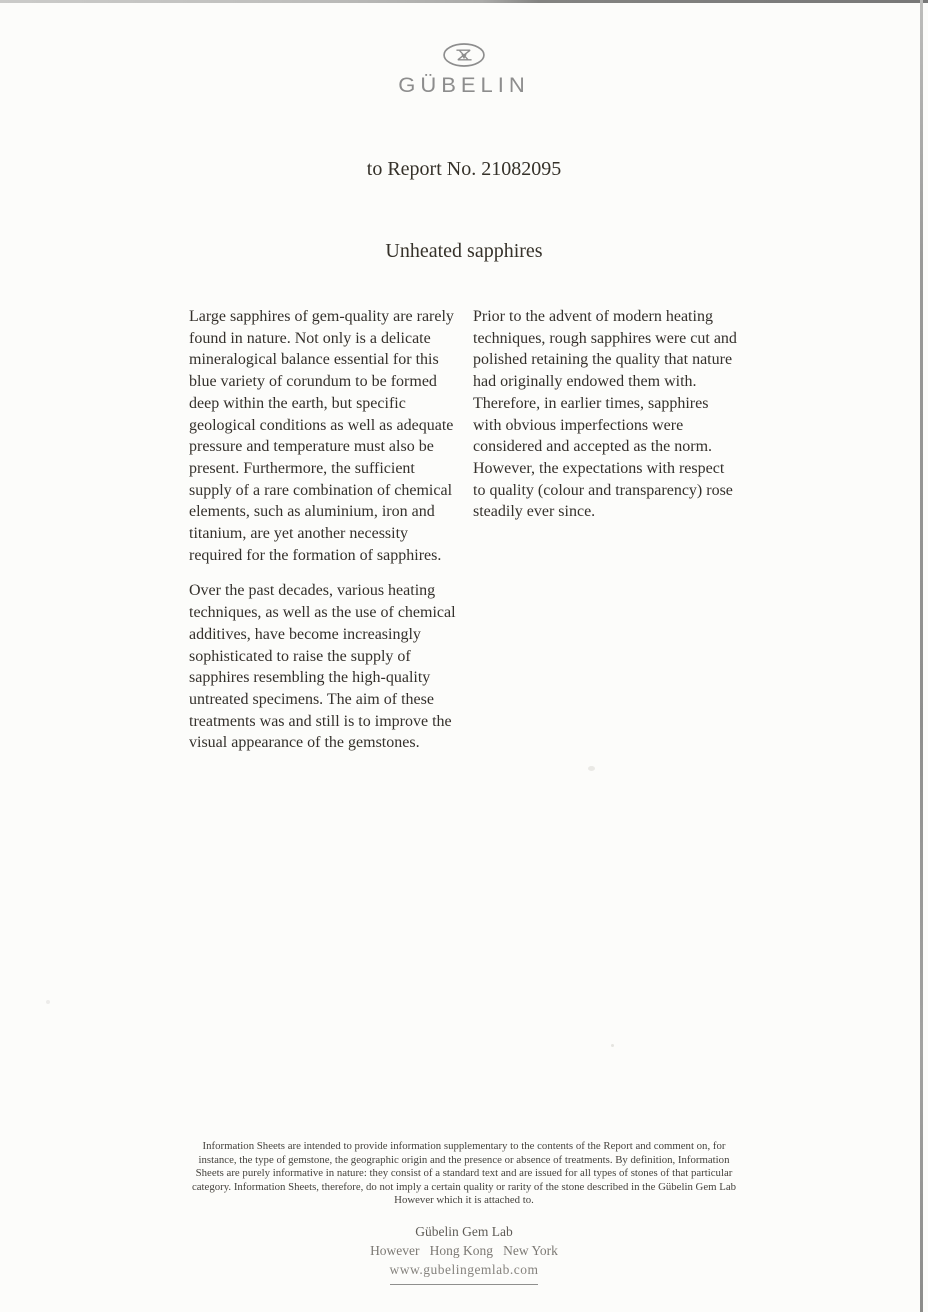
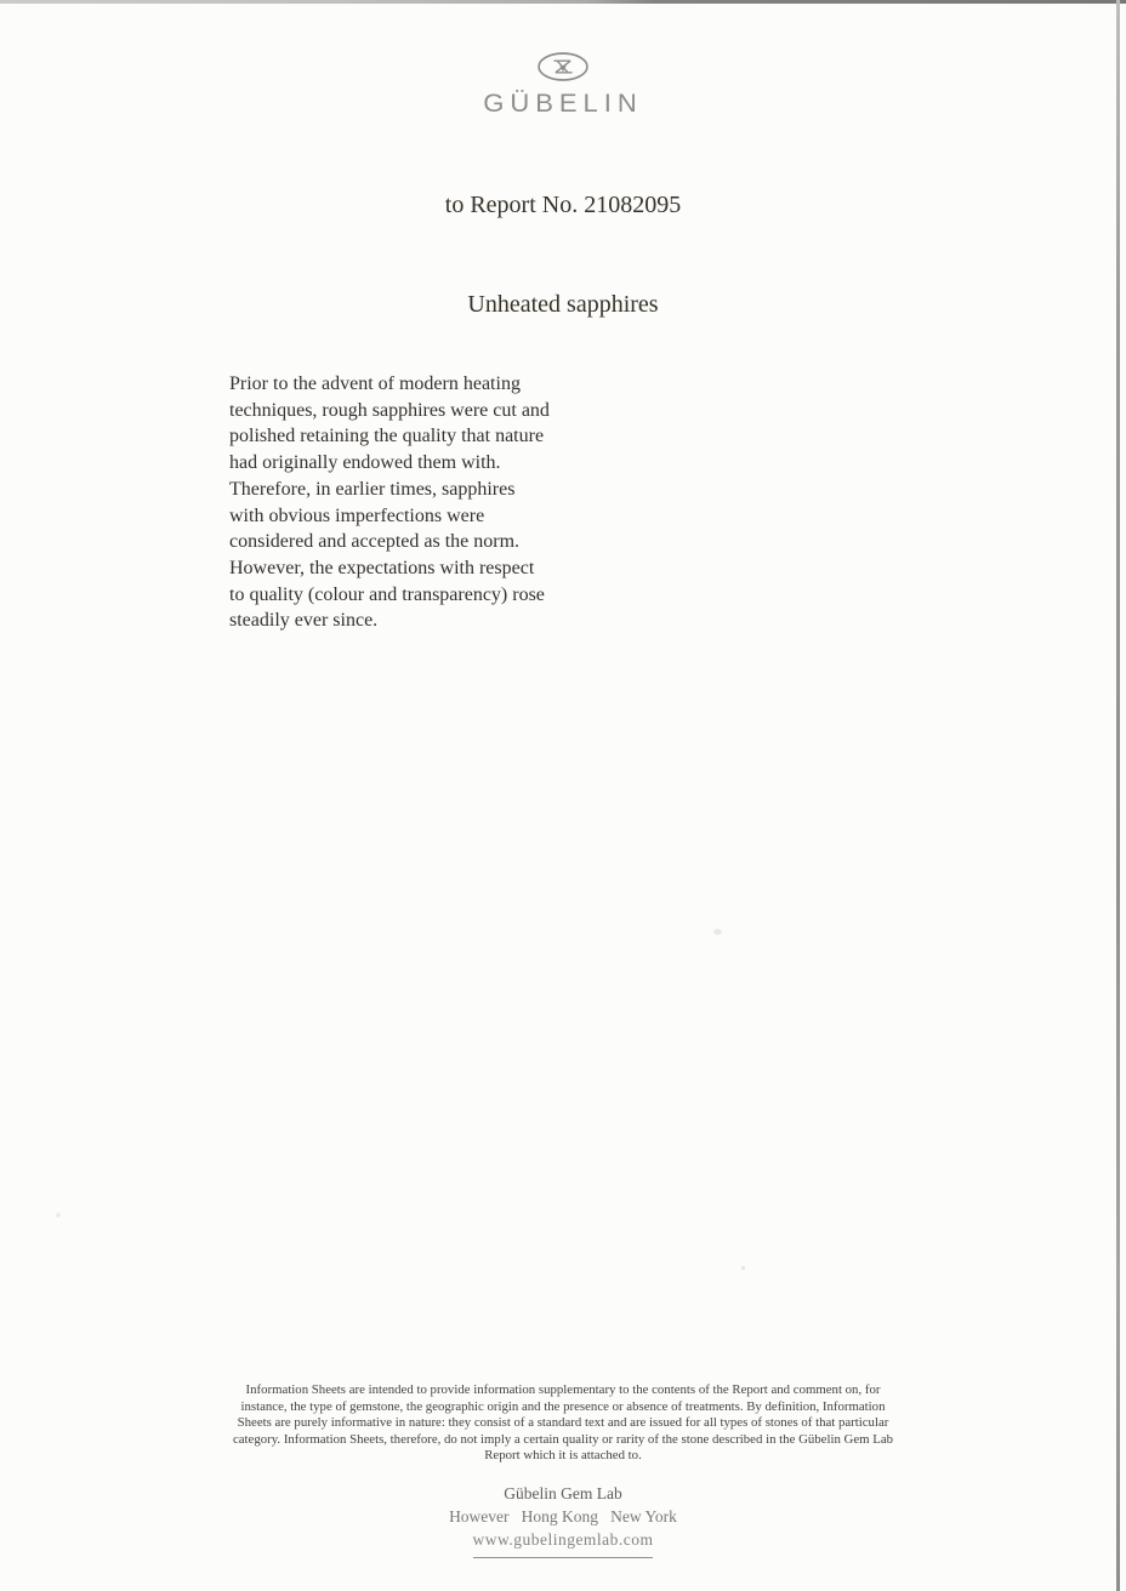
  GÜBELIN
  to Report No. 21082095
  Unheated sapphires
- Large sapphires of gem-quality are rarely found in nature. Not only is a delicate mineralogical balance essential for this blue variety of corundum to be formed deep within the earth, but specific geological conditions as well as adequate pressure and temperature must also be present. Furthermore, the sufficient supply of a rare combination of chemical elements, such as aluminium, iron and titanium, are yet another necessity required for the formation of sapphires.
- Over the past decades, various heating techniques, as well as the use of chemical additives, have become increasingly sophisticated to raise the supply of sapphires resembling the high-quality untreated specimens. The aim of these treatments was and still is to improve the visual appearance of the gemstones.
  Prior to the advent of modern heating techniques, rough sapphires were cut and polished retaining the quality that nature had originally endowed them with. Therefore, in earlier times, sapphires with obvious imperfections were considered and accepted as the norm. However, the expectations with respect to quality (colour and transparency) rose steadily ever since.
- Information Sheets are intended to provide information supplementary to the contents of the Report and comment on, for instance, the type of gemstone, the geographic origin and the presence or absence of treatments. By definition, Information Sheets are purely informative in nature: they consist of a standard text and are issued for all types of stones of that particular category. Information Sheets, therefore, do not imply a certain quality or rarity of the stone described in the Gübelin Gem Lab However which it is attached to.
+ Information Sheets are intended to provide information supplementary to the contents of the Report and comment on, for instance, the type of gemstone, the geographic origin and the presence or absence of treatments. By definition, Information Sheets are purely informative in nature: they consist of a standard text and are issued for all types of stones of that particular category. Information Sheets, therefore, do not imply a certain quality or rarity of the stone described in the Gübelin Gem Lab Report which it is attached to.
  Gübelin Gem Lab
  However Hong Kong New York
  www.gubelingemlab.com
